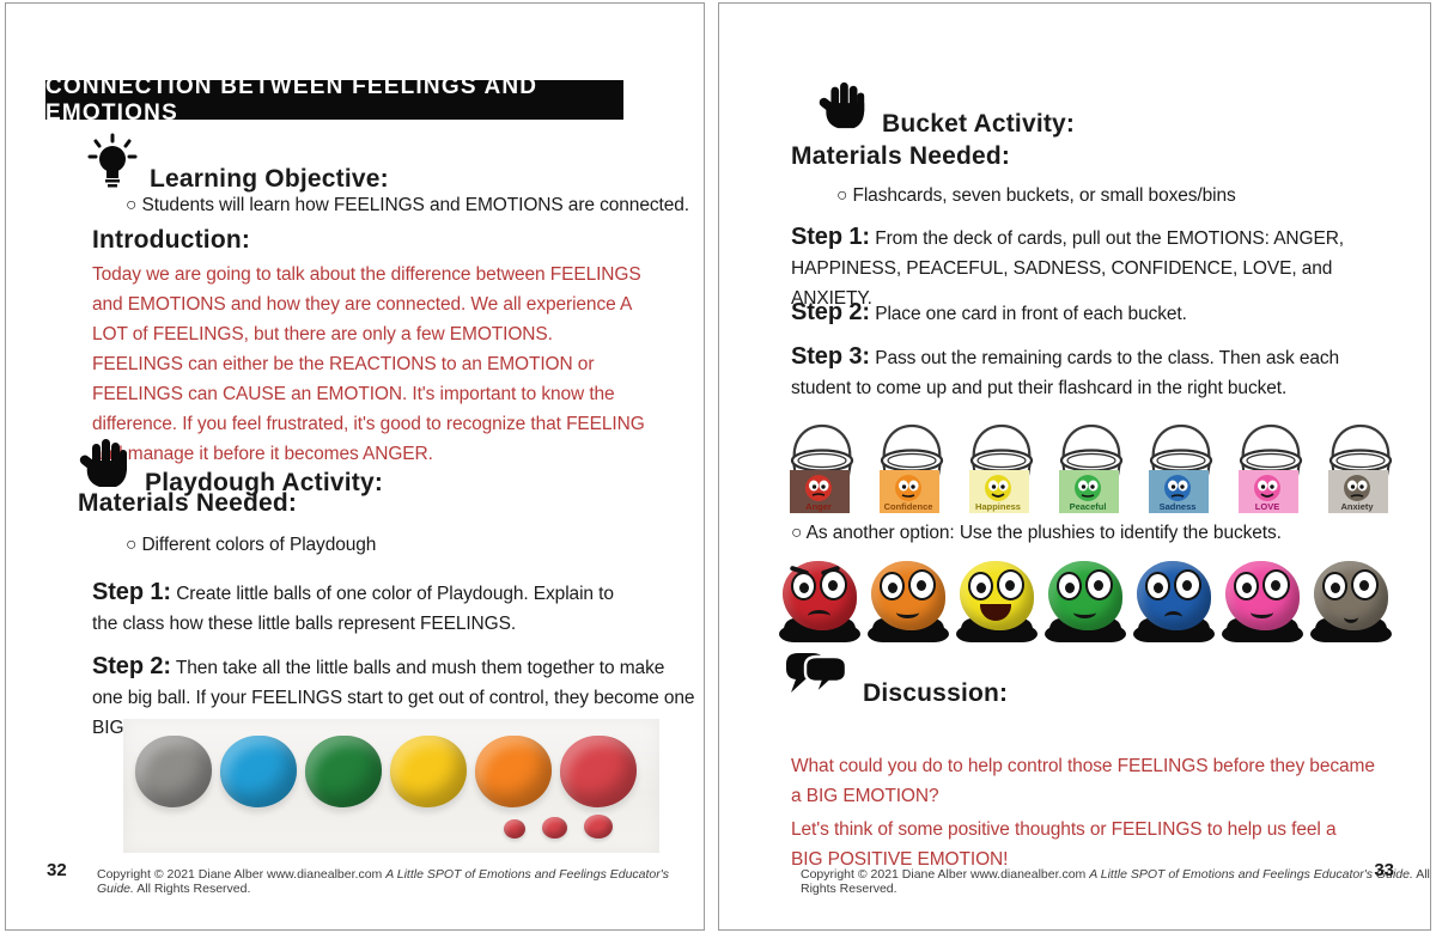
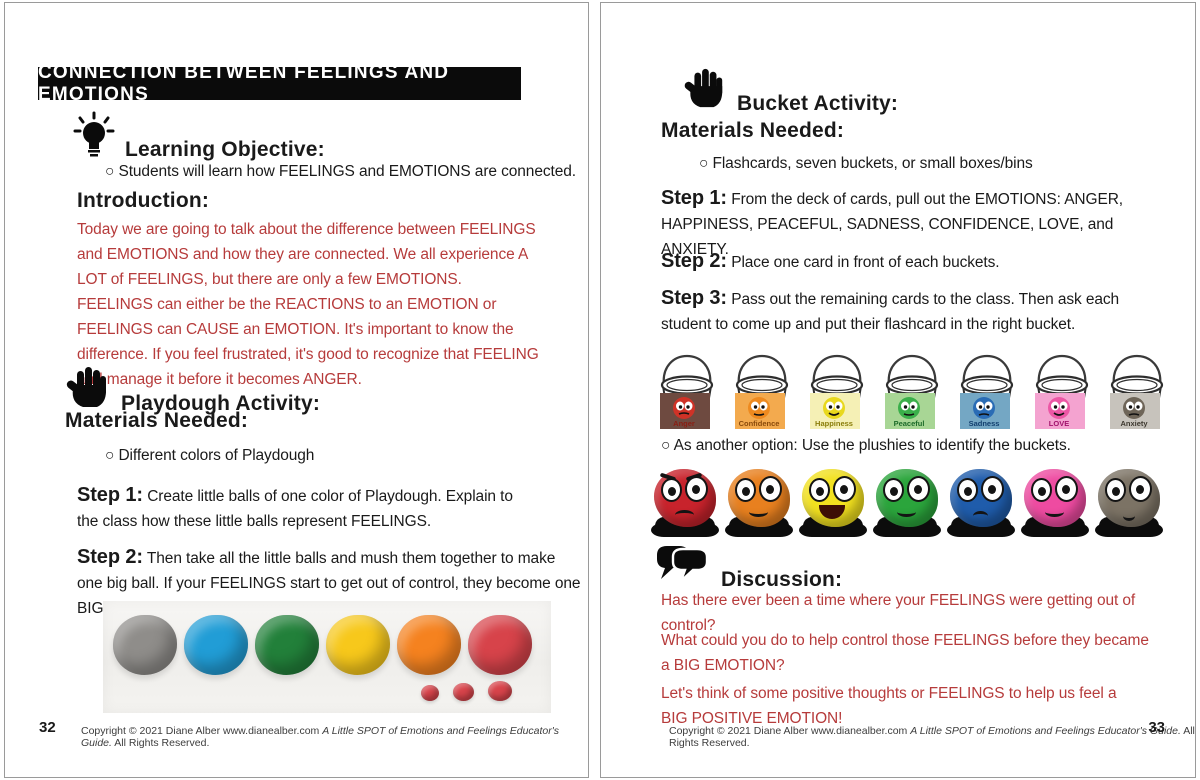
  CONNECTION BETWEEN FEELINGS AND EMOTIONS
  Learning Objective:
  ○ Students will learn how FEELINGS and EMOTIONS are connected.
  Introduction:
  Today we are going to talk about the difference between FEELINGS and EMOTIONS and how they are connected. We all experience A LOT of FEELINGS, but there are only a few EMOTIONS. FEELINGS can either be the REACTIONS to an EMOTION or FEELINGS can CAUSE an EMOTION. It's important to know the difference. If you feel frustrated, it's good to recognize that FEELING manage it before it becomes ANGER.
  Playdough Activity:
  Materials Needed:
  ○ Different colors of Playdough
  Step 1: Create little balls of one color of Playdough. Explain to the class how these little balls represent FEELINGS.
  Step 2: Then take all the little balls and mush them together to make one big ball. If your FEELINGS start to get out of control, they become one BIG
  32
  Copyright © 2021 Diane Alber www.dianealber.com A Little SPOT of Emotions and Feelings Educator's Guide. All Rights Reserved.
  Bucket Activity:
  Materials Needed:
  ○ Flashcards, seven buckets, or small boxes/bins
  Step 1: From the deck of cards, pull out the EMOTIONS: ANGER, HAPPINESS, PEACEFUL, SADNESS, CONFIDENCE, LOVE, and ANXIETY.
- Step 2: Place one card in front of each bucket.
+ Step 2: Place one card in front of each buckets.
  Step 3: Pass out the remaining cards to the class. Then ask each student to come up and put their flashcard in the right bucket.
  Anger
  Confidence
  Happiness
  Peaceful
  Sadness
  LOVE
  Anxiety
  ○ As another option: Use the plushies to identify the buckets.
  Discussion:
+ Has there ever been a time where your FEELINGS were getting out of control?
  What could you do to help control those FEELINGS before they became a BIG EMOTION?
  Let's think of some positive thoughts or FEELINGS to help us feel a BIG POSITIVE EMOTION!
  Copyright © 2021 Diane Alber www.dianealber.com A Little SPOT of Emotions and Feelings Educator's Guide. All Rights Reserved.
  33
